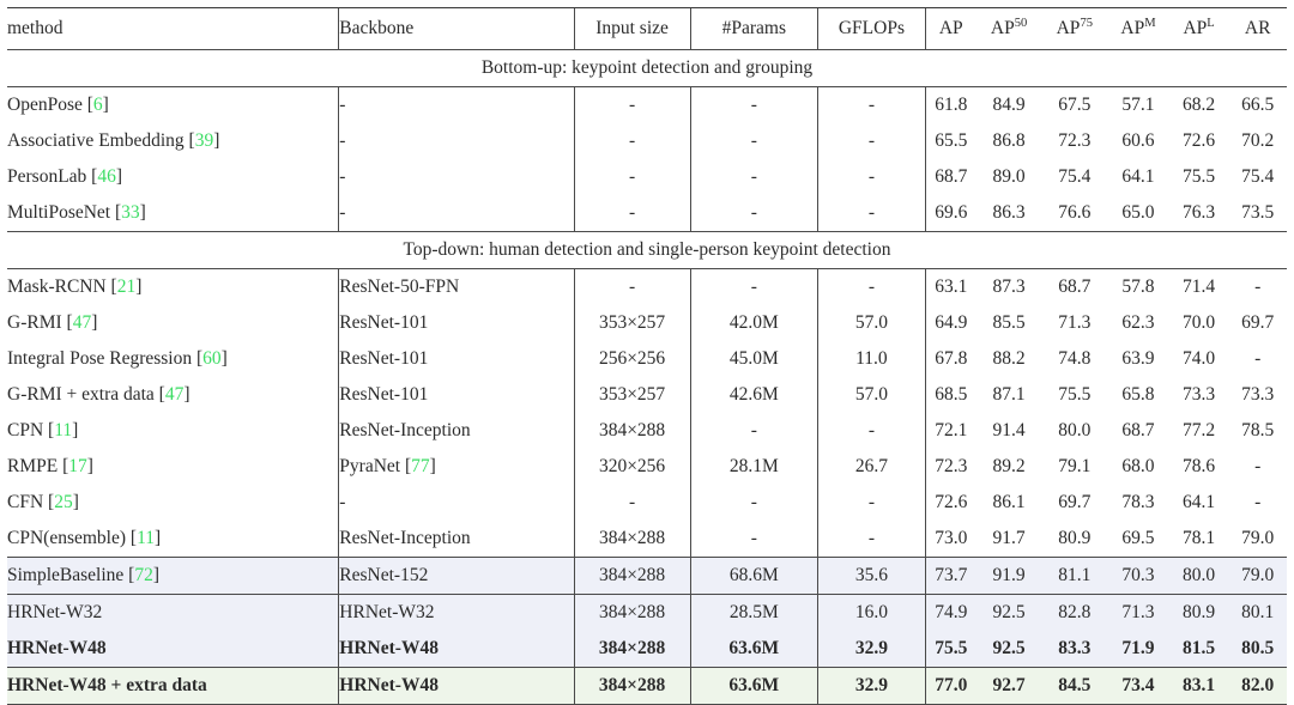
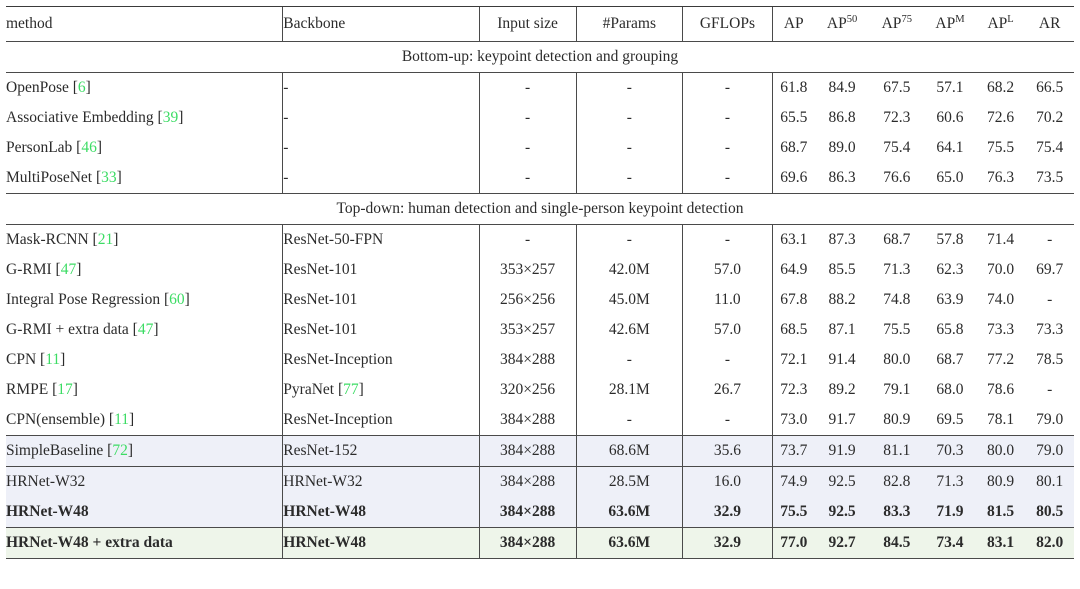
  method	Backbone	Input size	#Params	GFLOPs	AP	AP50	AP75	APM	APL	AR
  Bottom-up: keypoint detection and grouping
  OpenPose [6]	-	-	-	-	61.8	84.9	67.5	57.1	68.2	66.5
  Associative Embedding [39]	-	-	-	-	65.5	86.8	72.3	60.6	72.6	70.2
  PersonLab [46]	-	-	-	-	68.7	89.0	75.4	64.1	75.5	75.4
  MultiPoseNet [33]	-	-	-	-	69.6	86.3	76.6	65.0	76.3	73.5
  Top-down: human detection and single-person keypoint detection
  Mask-RCNN [21]	ResNet-50-FPN	-	-	-	63.1	87.3	68.7	57.8	71.4	-
  G-RMI [47]	ResNet-101	353×257	42.0M	57.0	64.9	85.5	71.3	62.3	70.0	69.7
  Integral Pose Regression [60]	ResNet-101	256×256	45.0M	11.0	67.8	88.2	74.8	63.9	74.0	-
  G-RMI + extra data [47]	ResNet-101	353×257	42.6M	57.0	68.5	87.1	75.5	65.8	73.3	73.3
  CPN [11]	ResNet-Inception	384×288	-	-	72.1	91.4	80.0	68.7	77.2	78.5
  RMPE [17]	PyraNet [77]	320×256	28.1M	26.7	72.3	89.2	79.1	68.0	78.6	-
- CFN [25]	-	-	-	-	72.6	86.1	69.7	78.3	64.1	-
  CPN(ensemble) [11]	ResNet-Inception	384×288	-	-	73.0	91.7	80.9	69.5	78.1	79.0
  SimpleBaseline [72]	ResNet-152	384×288	68.6M	35.6	73.7	91.9	81.1	70.3	80.0	79.0
  HRNet-W32	HRNet-W32	384×288	28.5M	16.0	74.9	92.5	82.8	71.3	80.9	80.1
  HRNet-W48	HRNet-W48	384×288	63.6M	32.9	75.5	92.5	83.3	71.9	81.5	80.5
  HRNet-W48 + extra data	HRNet-W48	384×288	63.6M	32.9	77.0	92.7	84.5	73.4	83.1	82.0
